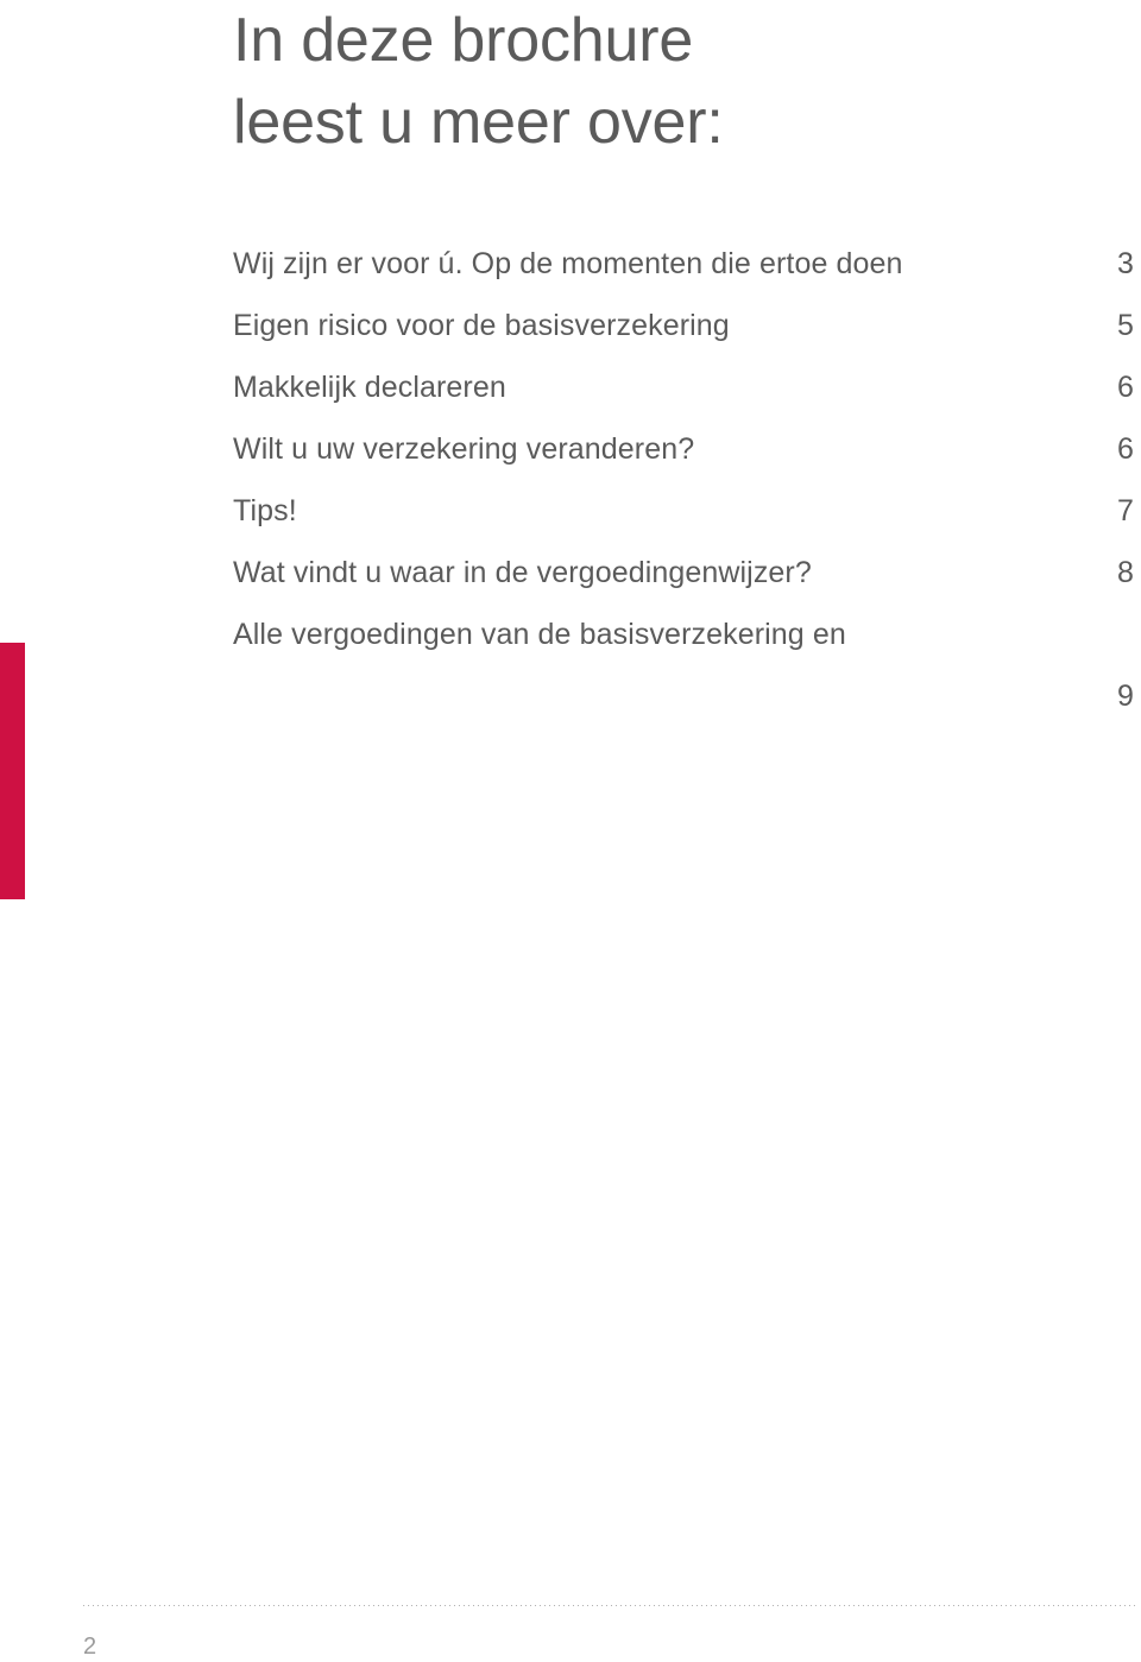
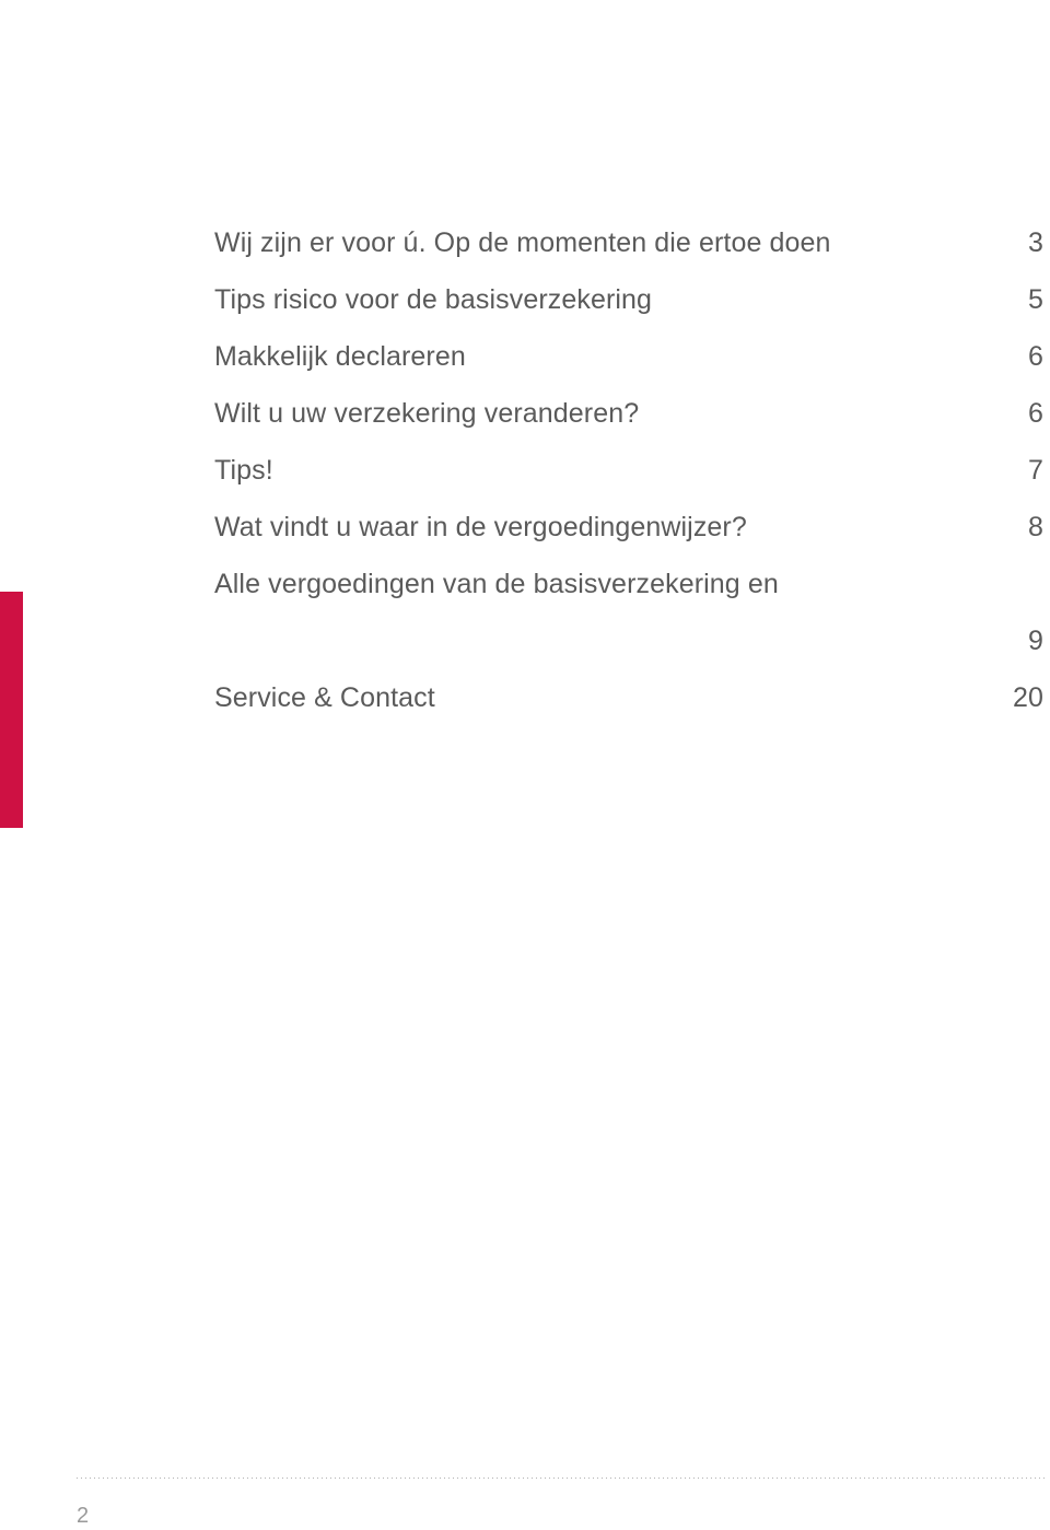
- In deze brochure
- leest u meer over:
  Wij zijn er voor ú. Op de momenten die ertoe doen
  3
- Eigen risico voor de basisverzekering
+ Tips risico voor de basisverzekering
  5
  Makkelijk declareren
  6
  Wilt u uw verzekering veranderen?
  6
  Tips!
  7
  Wat vindt u waar in de vergoedingenwijzer?
  8
  Alle vergoedingen van de basisverzekering en
  9
+ Service & Contact
+ 20
  2
